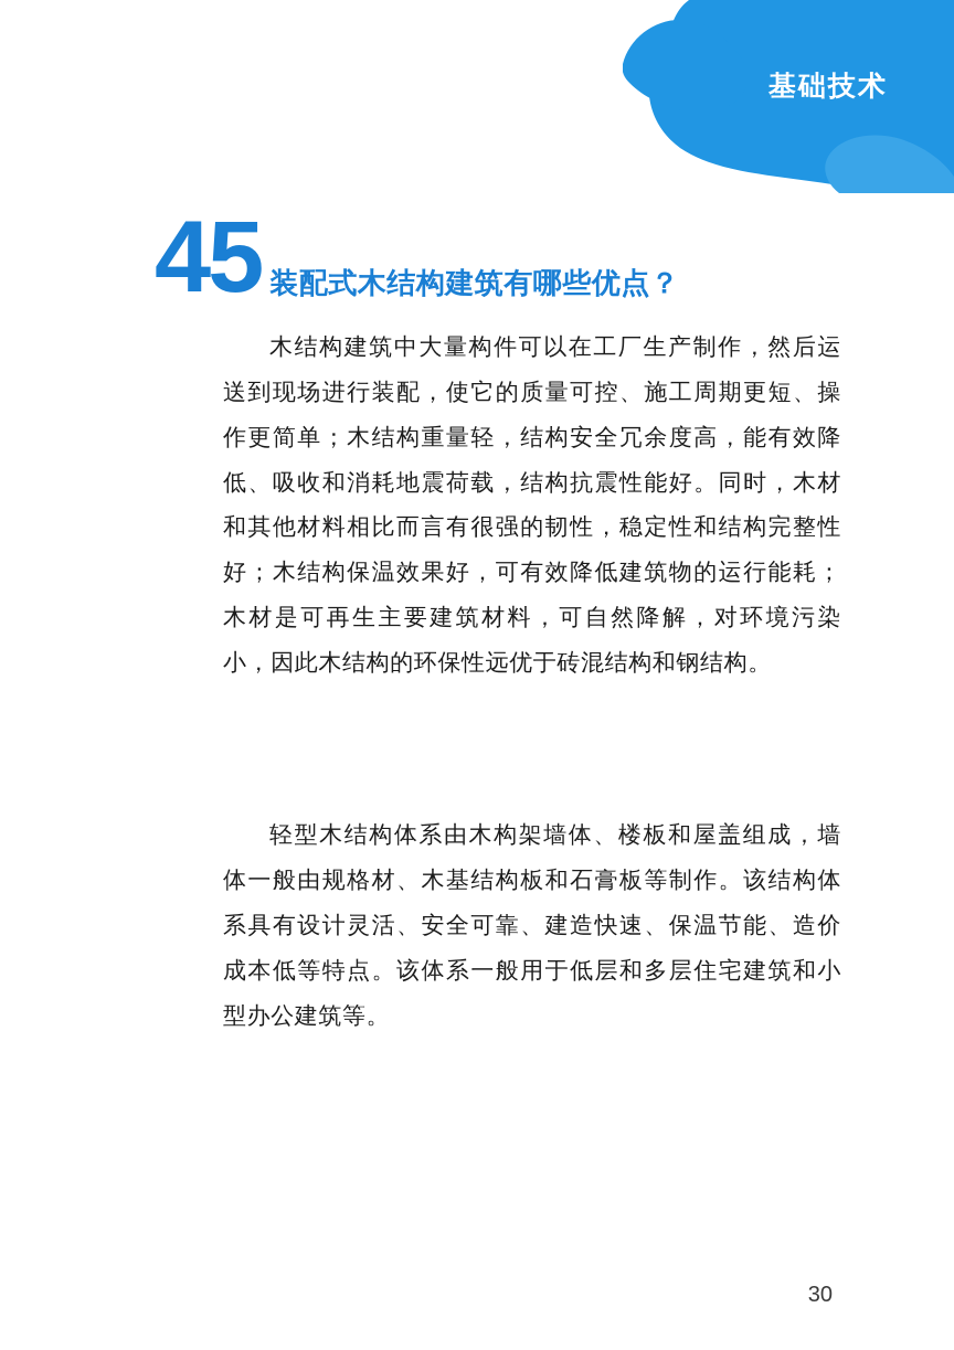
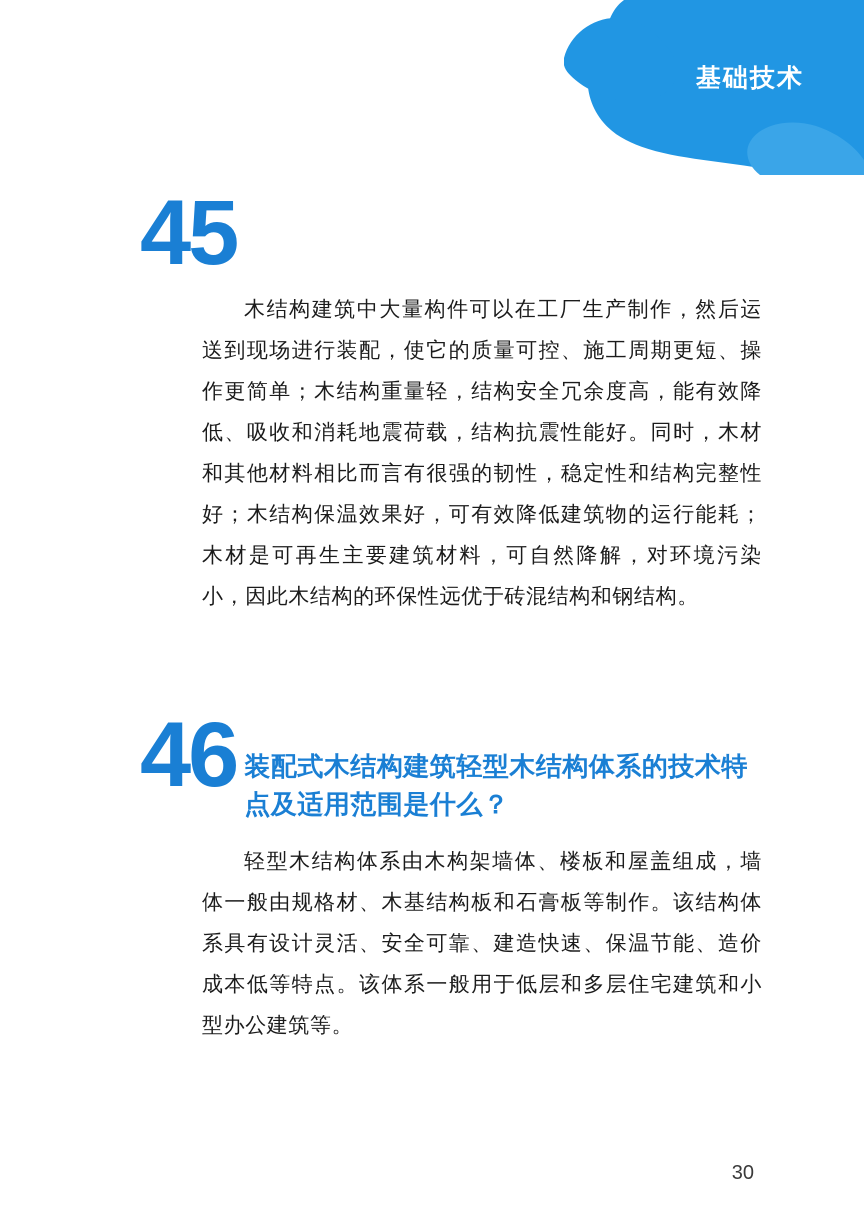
  基础技术
  45
- 装配式木结构建筑有哪些优点？
  木结构建筑中大量构件可以在工厂生产制作，然后运送到现场进行装配，使它的质量可控、施工周期更短、操作更简单；木结构重量轻，结构安全冗余度高，能有效降低、吸收和消耗地震荷载，结构抗震性能好。同时，木材和其他材料相比而言有很强的韧性，稳定性和结构完整性好；木结构保温效果好，可有效降低建筑物的运行能耗；木材是可再生主要建筑材料，可自然降解，对环境污染小，因此木结构的环保性远优于砖混结构和钢结构。
+ 46
+ 装配式木结构建筑轻型木结构体系的技术特点及适用范围是什么？
  轻型木结构体系由木构架墙体、楼板和屋盖组成，墙体一般由规格材、木基结构板和石膏板等制作。该结构体系具有设计灵活、安全可靠、建造快速、保温节能、造价成本低等特点。该体系一般用于低层和多层住宅建筑和小型办公建筑等。
  30
